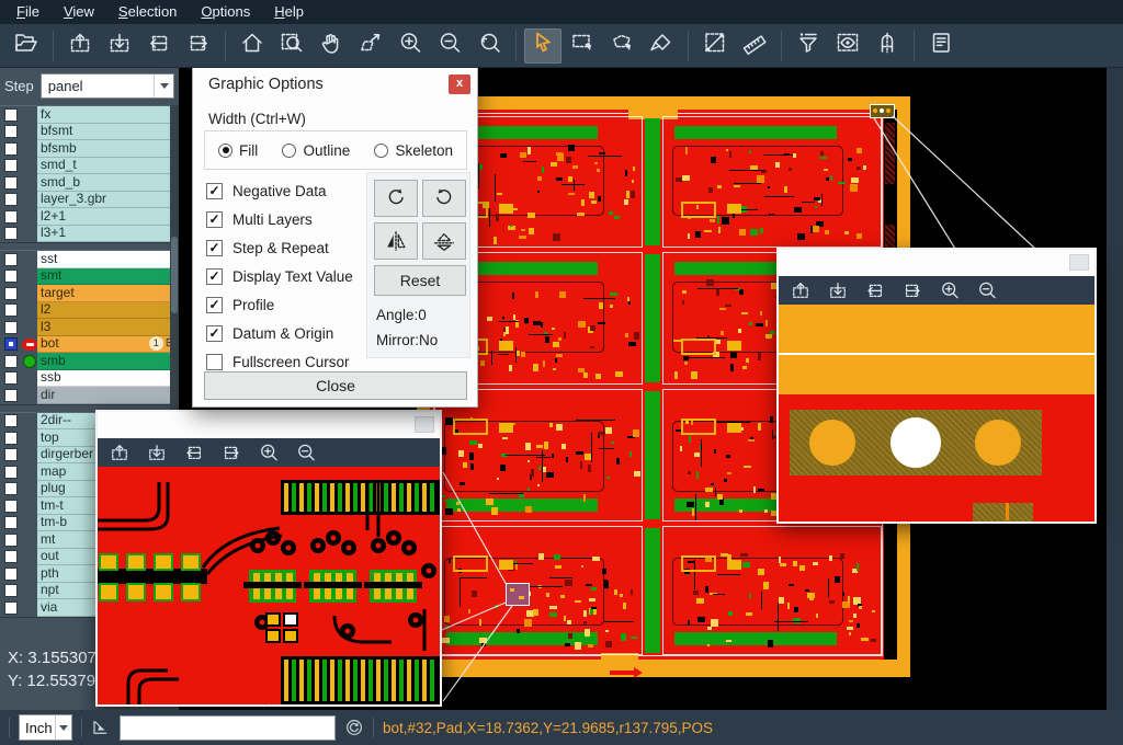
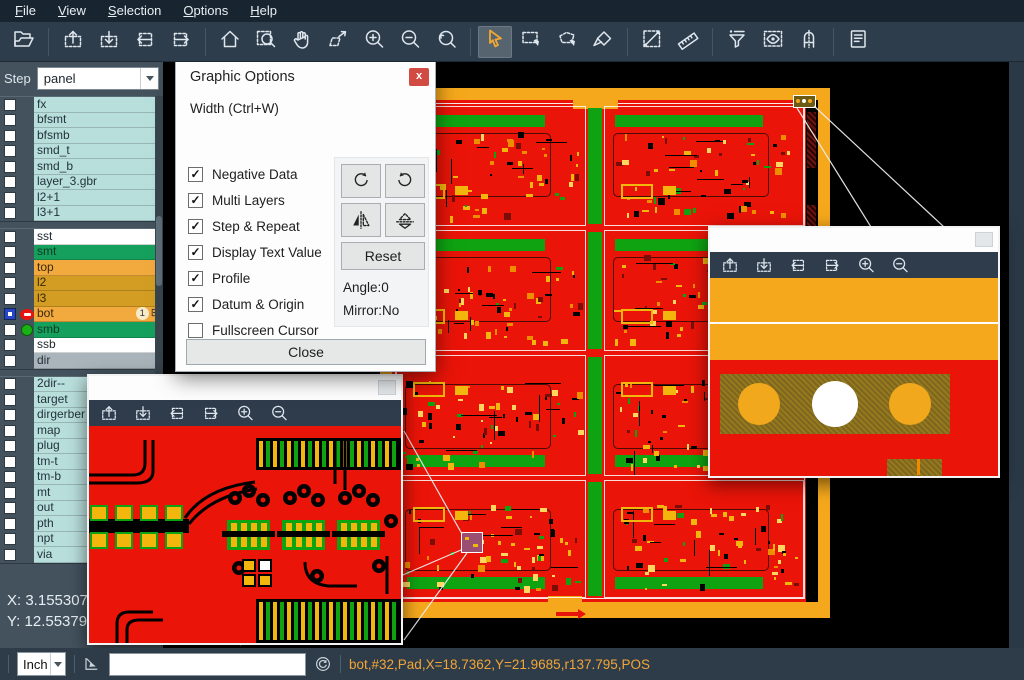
  File
  View
  Selection
  Options
  Help
  Step
  panel
  fx
  bfsmt
  bfsmb
  smd_t
  smd_b
  layer_3.gbr
  l2+1
  l3+1
  sst
  smt
- target
+ top
  l2
  l3
  bot
  1
  smb
  ssb
  dir
  2dir--
- top
+ target
  dirgerber
  map
  plug
  tm-t
  tm-b
  mt
  out
  pth
  npt
  via
  X: 3.155307
  Y: 12.55379
  Graphic Options
  x
  Width (Ctrl+W)
- Fill
- Outline
- Skeleton
  ✓
  Negative Data
  ✓
  Multi Layers
  ✓
  Step & Repeat
  ✓
  Display Text Value
  ✓
  Profile
  ✓
  Datum & Origin
  Fullscreen Cursor
  Reset
  Angle:0
  Mirror:No
  Close
  Inch
  bot,#32,Pad,X=18.7362,Y=21.9685,r137.795,POS
